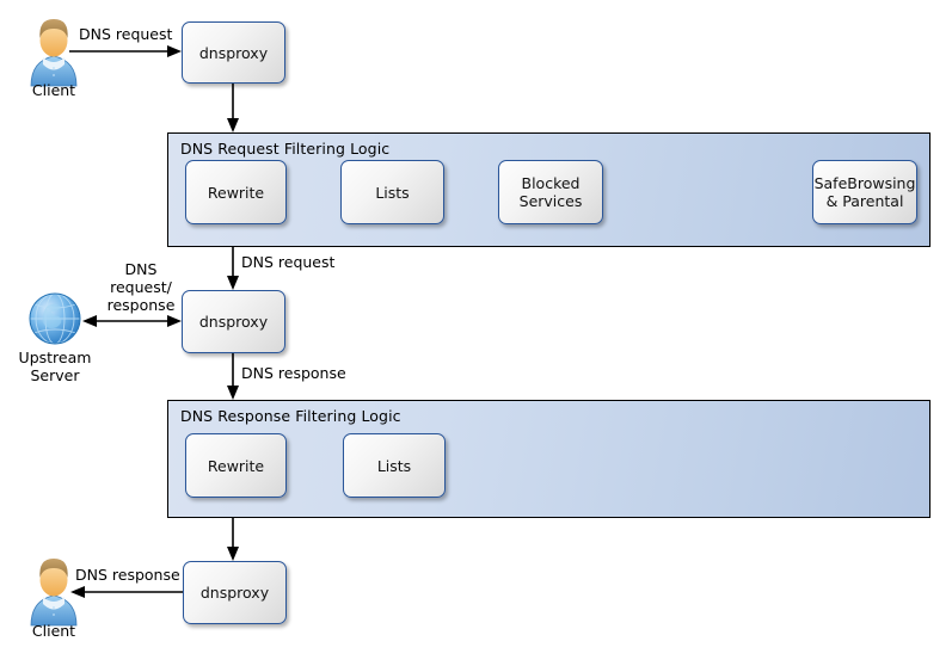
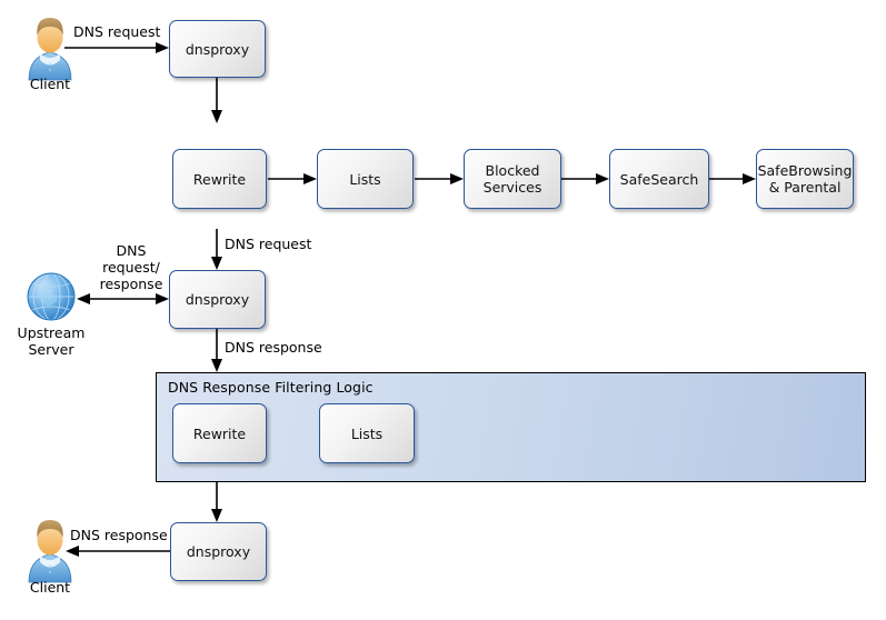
  Client
  Upstream
  Server
  Client
  DNS request
  DNS request
  DNS
  request/
  response
  DNS response
  DNS response
  dnsproxy
  dnsproxy
  dnsproxy
- DNS Request Filtering Logic
  Rewrite
  Lists
  Blocked
  Services
+ SafeSearch
  SafeBrowsing
  & Parental
  DNS Response Filtering Logic
  Rewrite
  Lists
